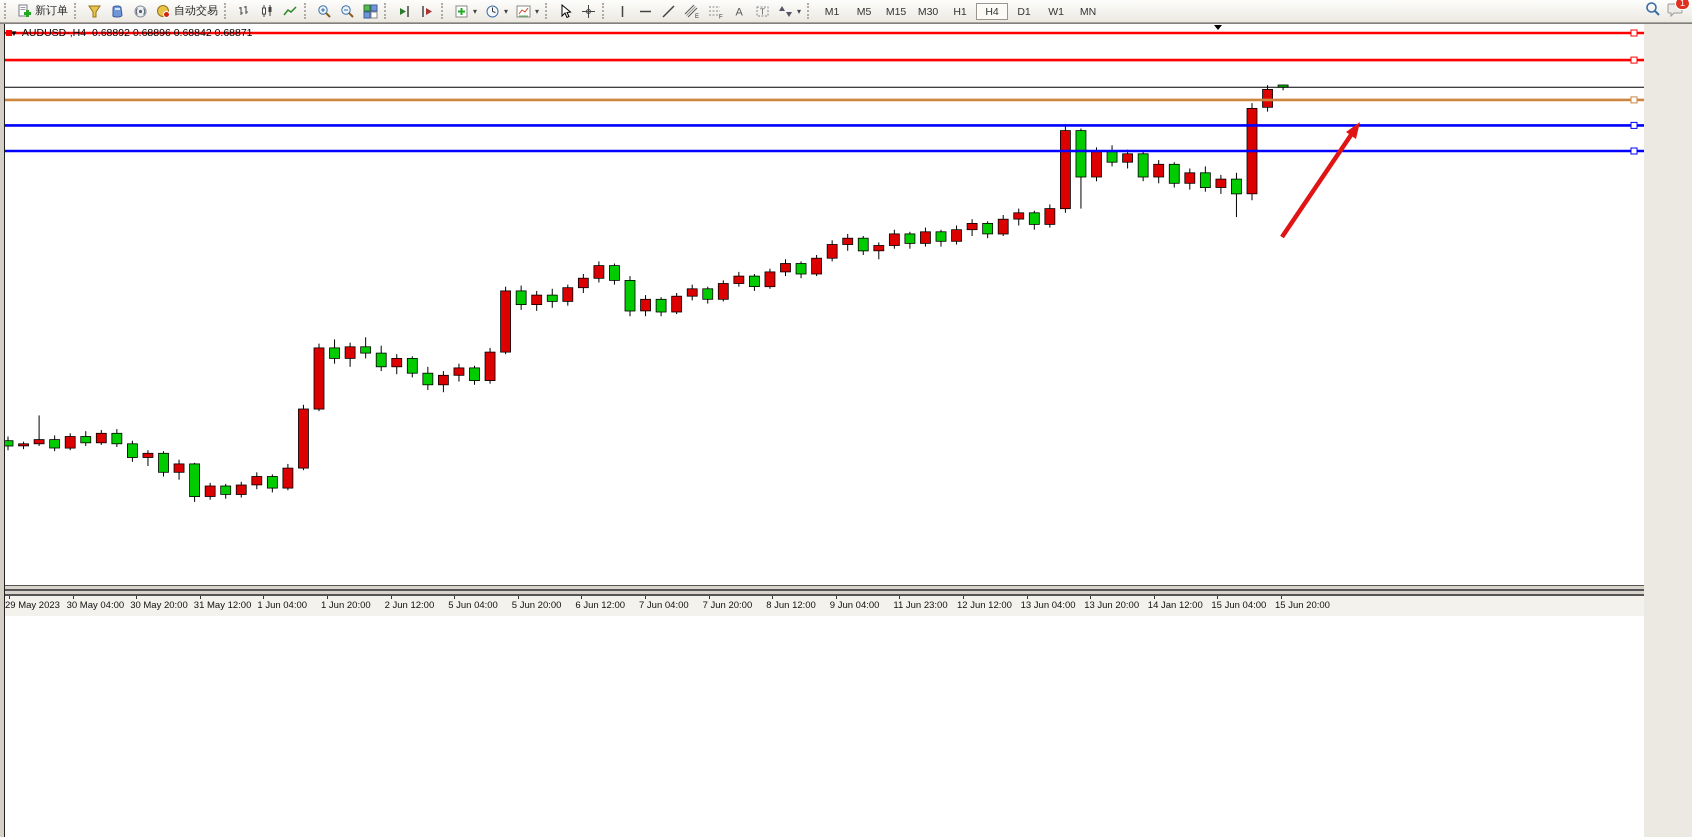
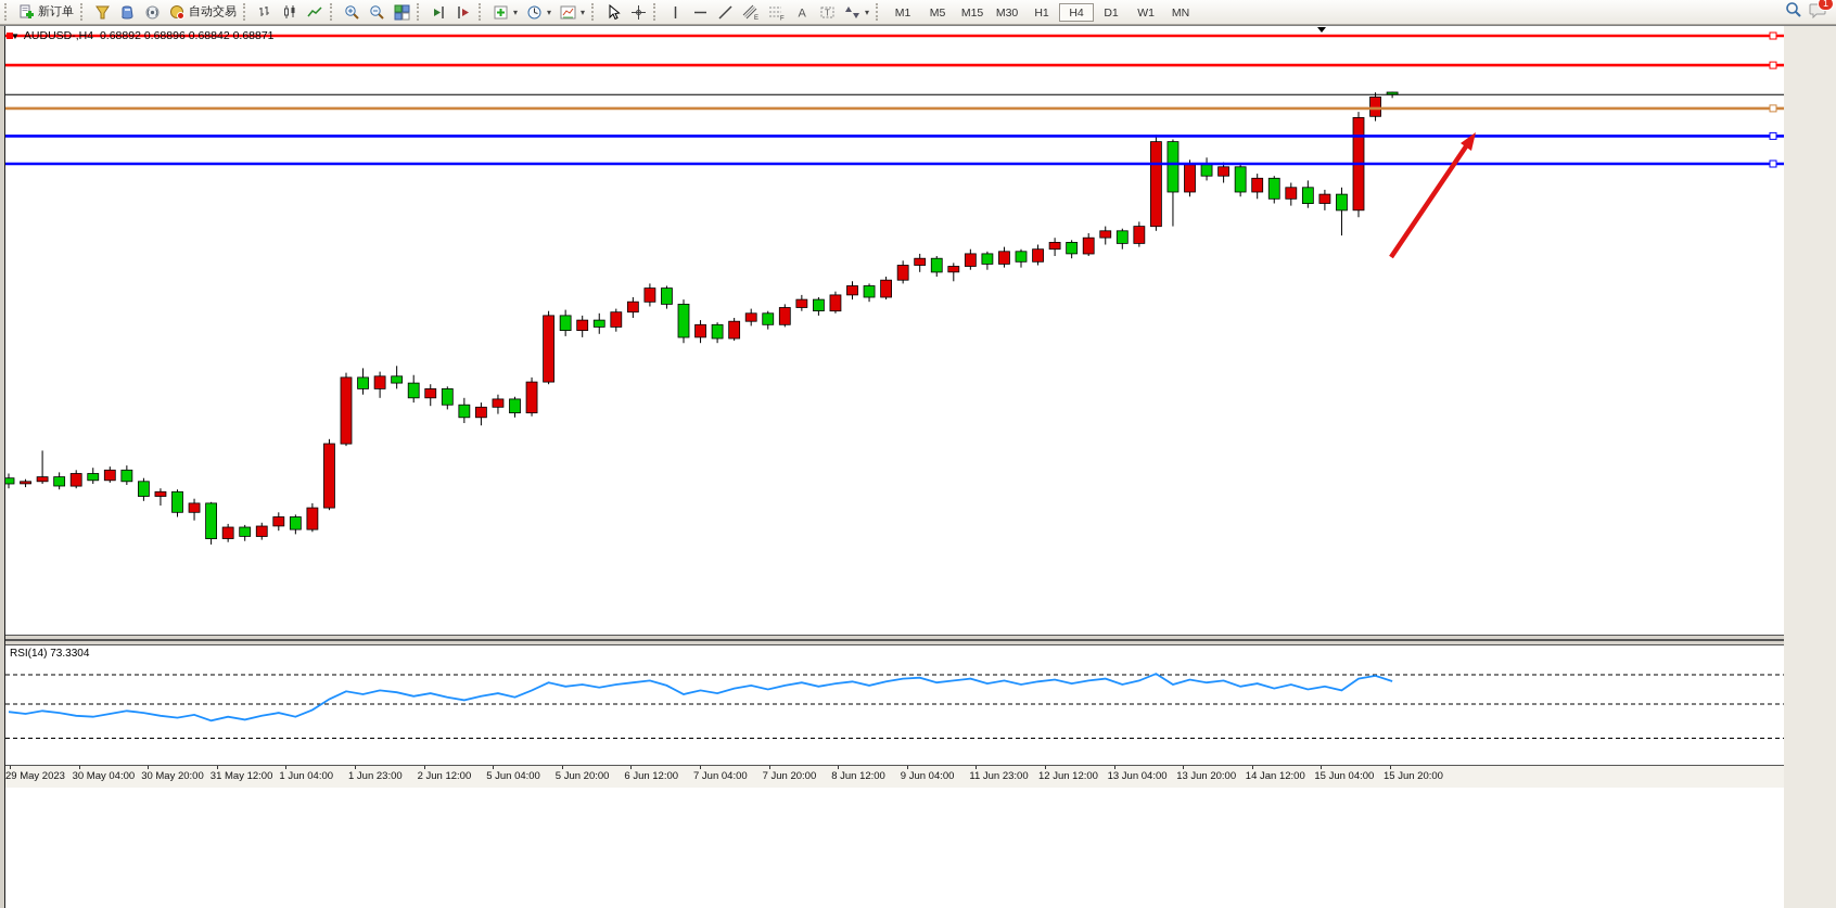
  新订单
  自动交易
  ▾
  ▾
  ▾
  A
  T
  ▾
  M1 M5 M15 M30 H1 H4 D1 W1 MN
  1
  ▼ AUDUSD-,H4 0.68892 0.68896 0.68842 0.68871
+ RSI(14) 73.3304
  29 May 2023
  30 May 04:00
  30 May 20:00
  31 May 12:00
  1 Jun 04:00
- 1 Jun 20:00
+ 1 Jun 23:00
  2 Jun 12:00
  5 Jun 04:00
  5 Jun 20:00
  6 Jun 12:00
  7 Jun 04:00
  7 Jun 20:00
  8 Jun 12:00
  9 Jun 04:00
  11 Jun 23:00
  12 Jun 12:00
  13 Jun 04:00
  13 Jun 20:00
  14 Jan 12:00
  15 Jun 04:00
  15 Jun 20:00
